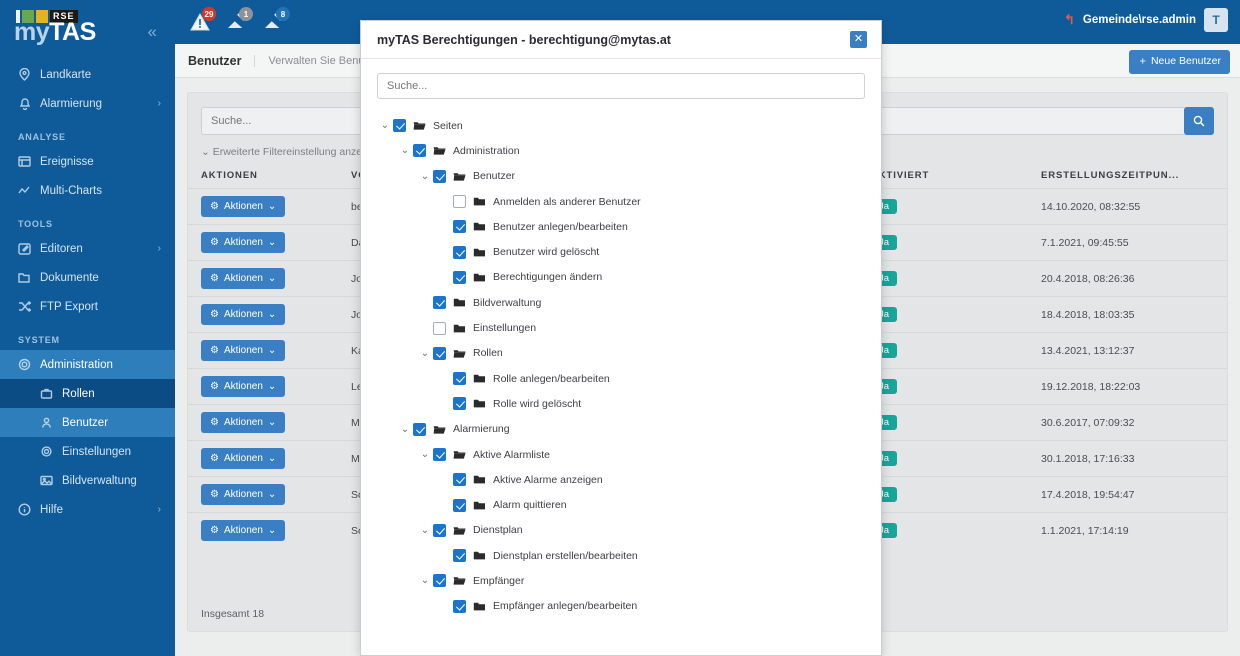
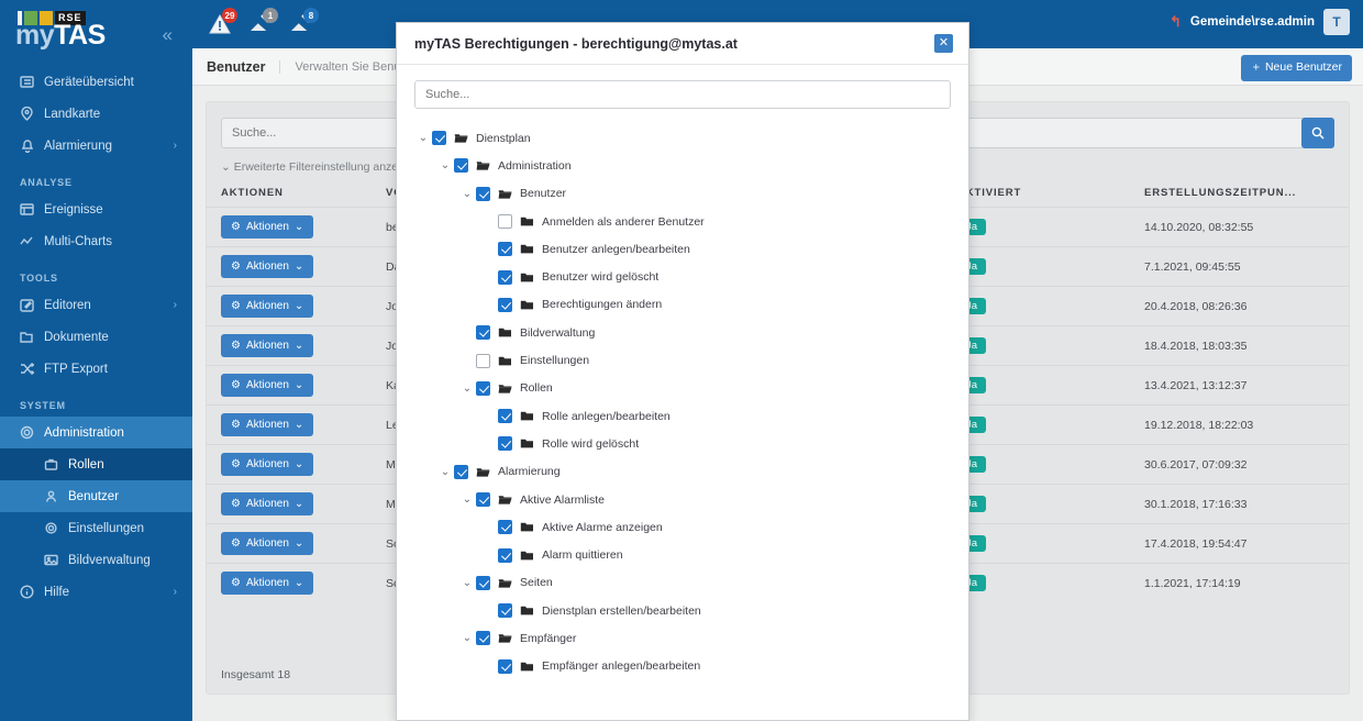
  RSE
  myTAS
  «
+ Geräteübersicht
  Landkarte
  Alarmierung
  ›
  ANALYSE
  Ereignisse
  Multi-Charts
  TOOLS
  Editoren
  ›
  Dokumente
  FTP Export
  SYSTEM
  Administration
  Rollen
  Benutzer
  Einstellungen
  Bildverwaltung
  Hilfe
  ›
  29
  1
  8
  ↰
  Gemeinde\rse.admin
  T
  Benutzer
  ＋ Neue Benutzer
  Suche...
  ⌄ Erweiterte Filtereinstellung anz
  ⚙ Aktionen ⌄	b		a	14.10.2020, 08:32:55
  ⚙ Aktionen ⌄	D		a	7.1.2021, 09:45:55
  ⚙ Aktionen ⌄	J		a	20.4.2018, 08:26:36
  ⚙ Aktionen ⌄	J		a	18.4.2018, 18:03:35
  ⚙ Aktionen ⌄	K		a	13.4.2021, 13:12:37
  ⚙ Aktionen ⌄	L		a	19.12.2018, 18:22:03
  ⚙ Aktionen ⌄	M		a	30.6.2017, 07:09:32
  ⚙ Aktionen ⌄	M		a	30.1.2018, 17:16:33
  ⚙ Aktionen ⌄	S		a	17.4.2018, 19:54:47
  ⚙ Aktionen ⌄	S		a	1.1.2021, 17:14:19
  Insgesamt 18
  myTAS Berechtigungen - berechtigung@mytas.at
  ✕
  Suche...
  ⌄
- Seiten
+ Dienstplan
  ⌄
  Administration
  ⌄
  Benutzer
  Anmelden als anderer Benutzer
  Benutzer anlegen/bearbeiten
  Benutzer wird gelöscht
  Berechtigungen ändern
  Bildverwaltung
  Einstellungen
  ⌄
  Rollen
  Rolle anlegen/bearbeiten
  Rolle wird gelöscht
  ⌄
  Alarmierung
  ⌄
  Aktive Alarmliste
  Aktive Alarme anzeigen
  Alarm quittieren
  ⌄
- Dienstplan
+ Seiten
  Dienstplan erstellen/bearbeiten
  ⌄
  Empfänger
  Empfänger anlegen/bearbeiten
